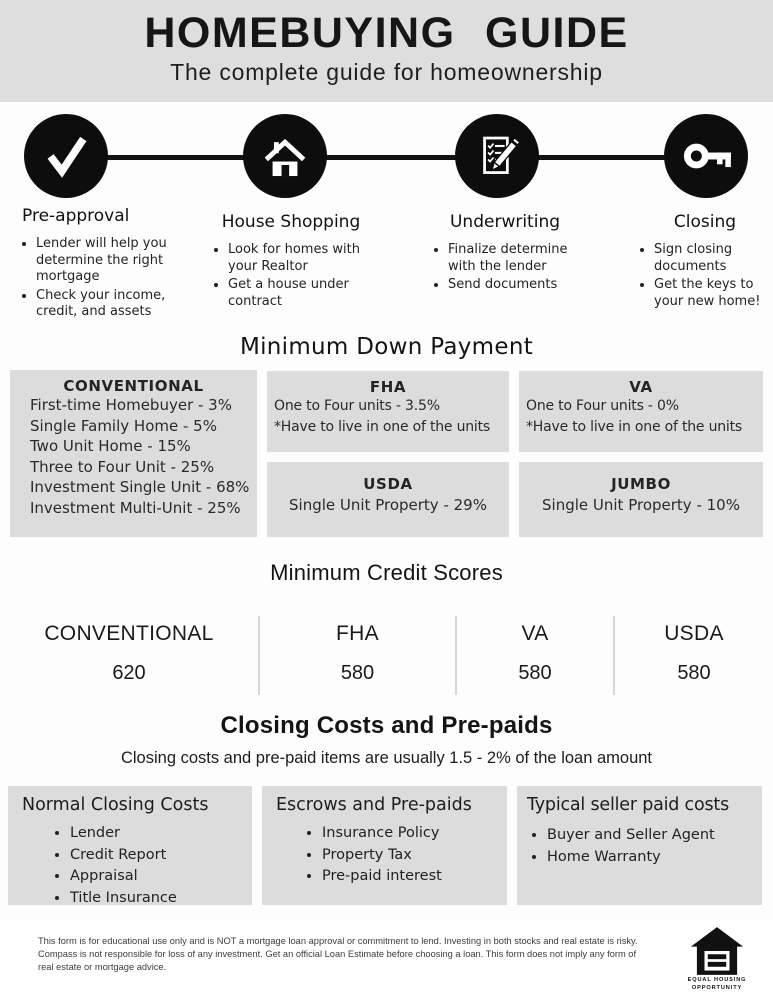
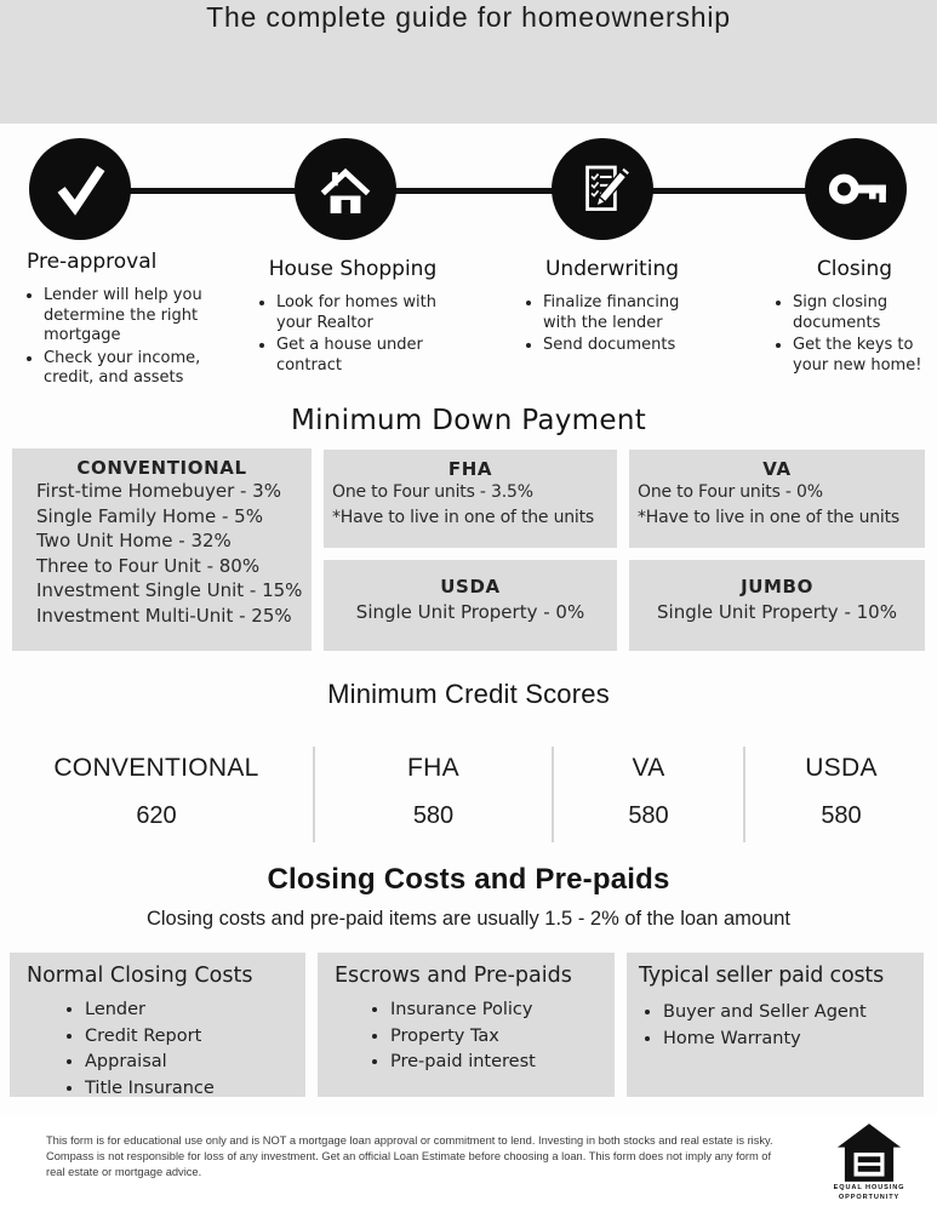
- HOMEBUYING GUIDE
  The complete guide for homeownership
  Pre-approval
  Lender will help you determine the right mortgage
  Check your income, credit, and assets
  House Shopping
  Look for homes with your Realtor
  Get a house under contract
  Underwriting
- Finalize determine with the lender
+ Finalize financing with the lender
  Send documents
  Closing
  Sign closing documents
  Get the keys to your new home!
  Minimum Down Payment
  CONVENTIONAL
  First-time Homebuyer - 3%
  Single Family Home - 5%
- Two Unit Home - 15%
+ Two Unit Home - 32%
- Three to Four Unit - 25%
+ Three to Four Unit - 80%
- Investment Single Unit - 68%
+ Investment Single Unit - 15%
  Investment Multi-Unit - 25%
  FHA
  One to Four units - 3.5%
  *Have to live in one of the units
  VA
  One to Four units - 0%
  *Have to live in one of the units
  USDA
- Single Unit Property - 29%
+ Single Unit Property - 0%
  JUMBO
  Single Unit Property - 10%
  Minimum Credit Scores
  CONVENTIONAL
  620
  FHA
  580
  VA
  580
  USDA
  580
  Closing Costs and Pre-paids
  Closing costs and pre-paid items are usually 1.5 - 2% of the loan amount
  Normal Closing Costs
  Lender
  Credit Report
  Appraisal
  Title Insurance
  Escrows and Pre-paids
  Insurance Policy
  Property Tax
  Pre-paid interest
  Typical seller paid costs
  Buyer and Seller Agent
  Home Warranty
  This form is for educational use only and is NOT a mortgage loan approval or commitment to lend. Investing in both stocks and real estate is risky. Compass is not responsible for loss of any investment. Get an official Loan Estimate before choosing a loan. This form does not imply any form of real estate or mortgage advice.
